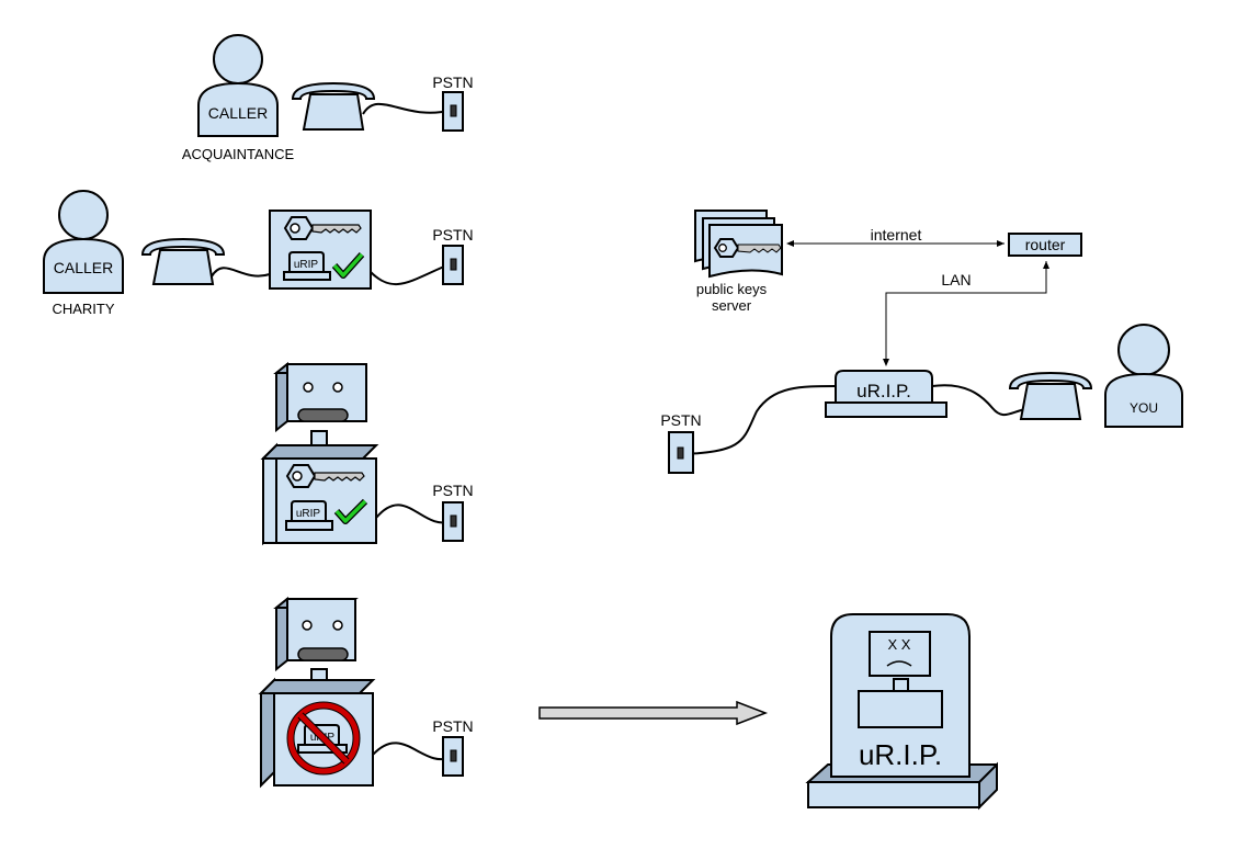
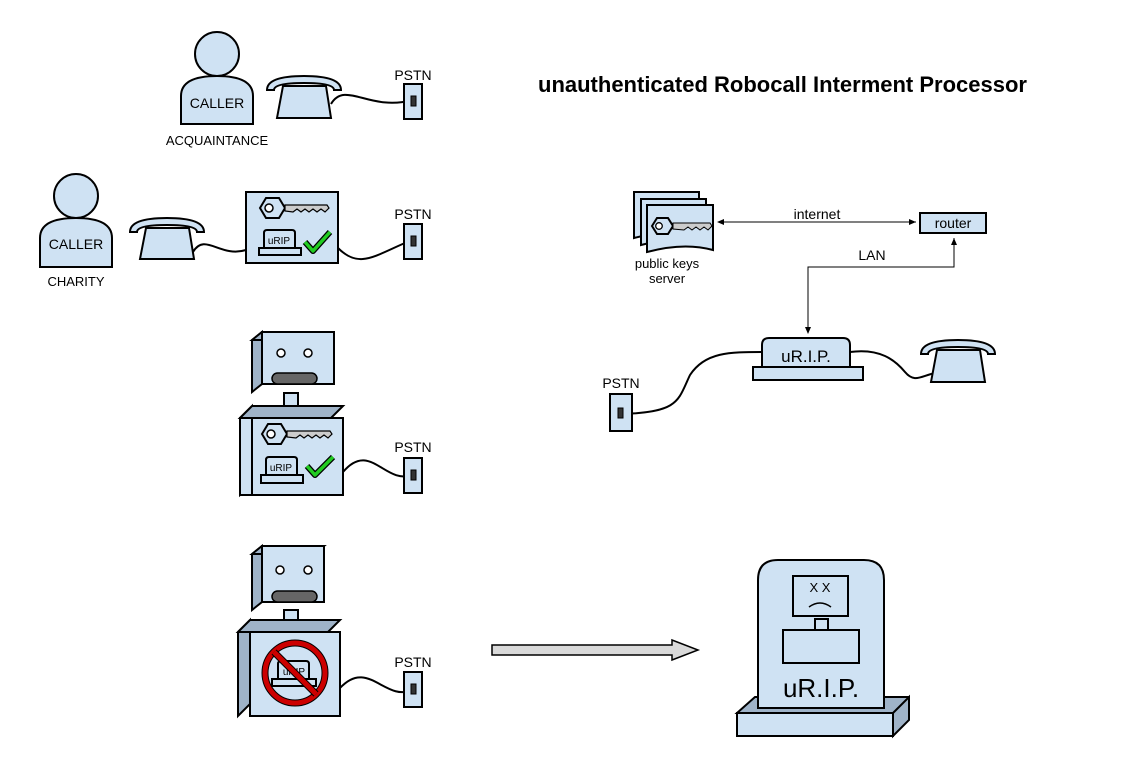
+ unauthenticated Robocall Interment Processor
  CALLER
  ACQUAINTANCE
  PSTN
  CALLER
  CHARITY
  uRIP
  PSTN
  uRIP
  PSTN
  PSTN
  public keys
  server
  internet
  router
  LAN
  uR.I.P.
  PSTN
- YOU
  X X
  uR.I.P.
